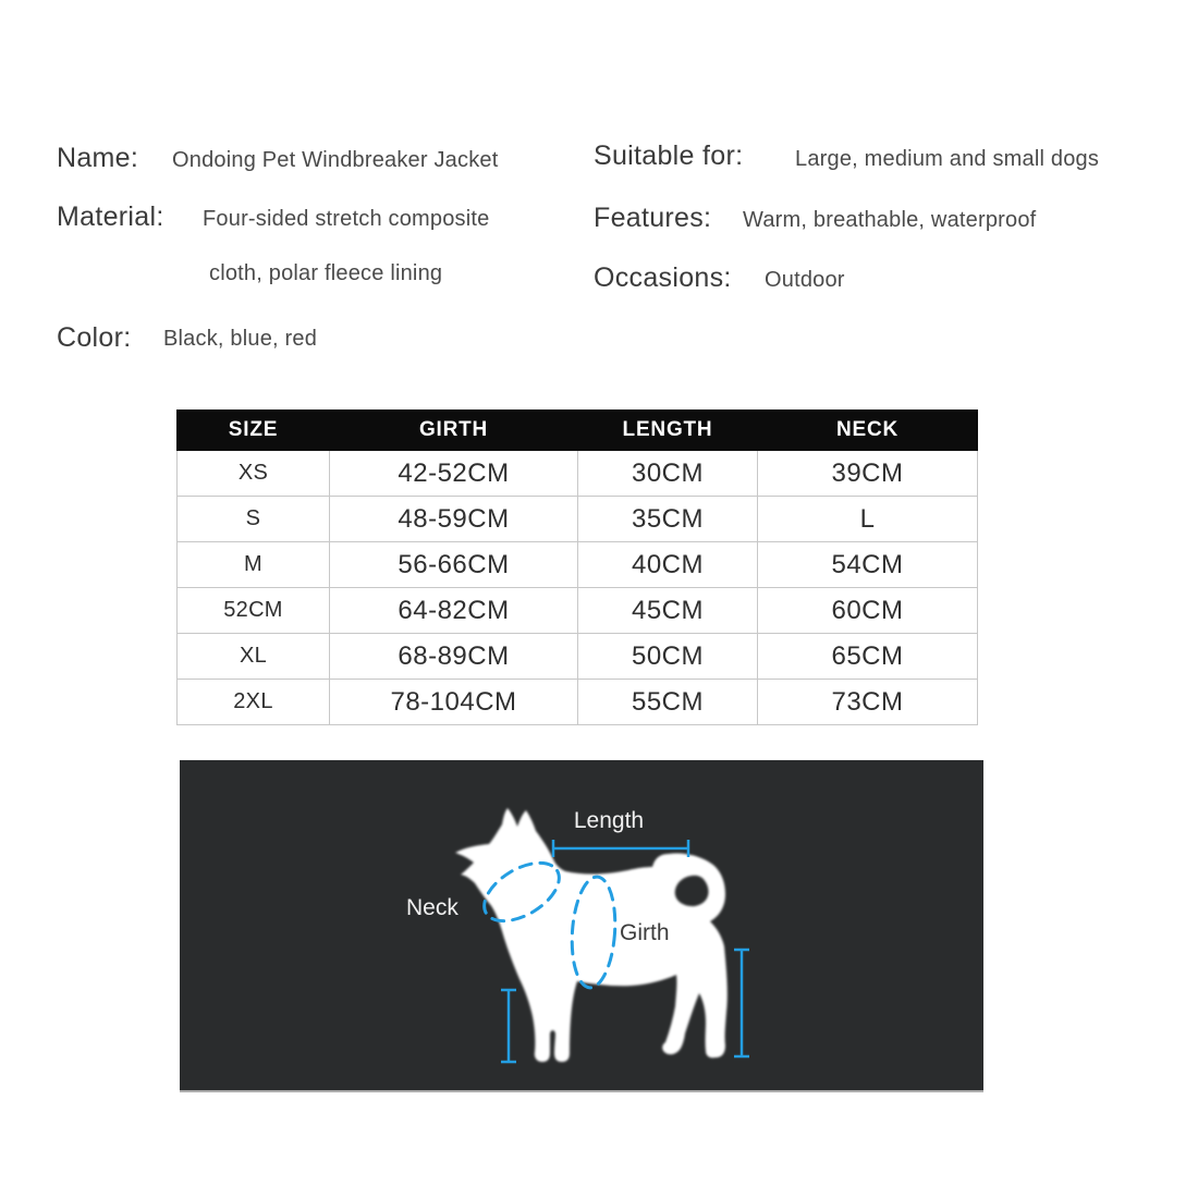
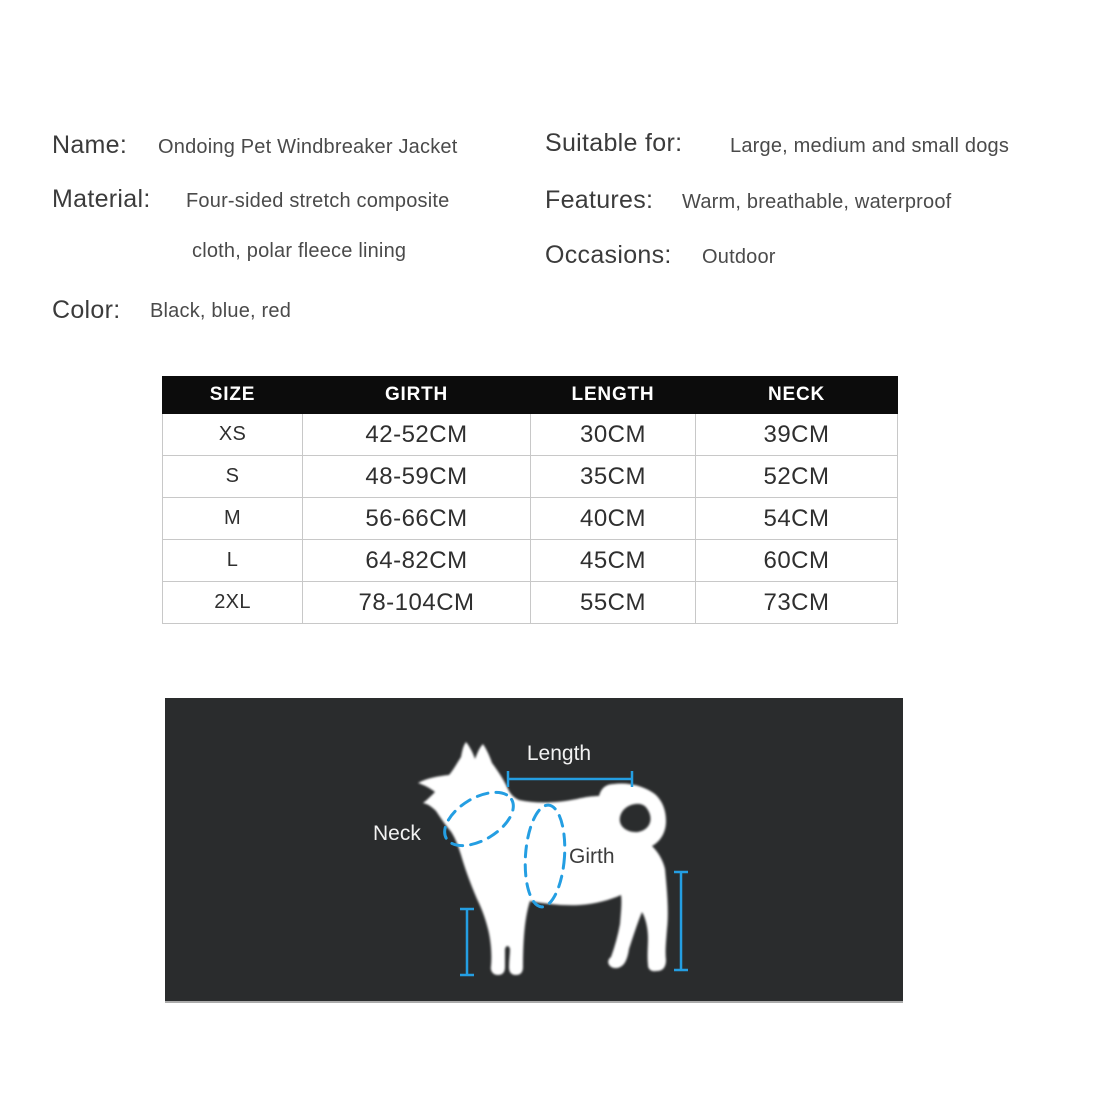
  Name:
  Ondoing Pet Windbreaker Jacket
  Suitable for:
  Large, medium and small dogs
  Material:
  Four-sided stretch composite
  cloth, polar fleece lining
  Features:
  Warm, breathable, waterproof
  Occasions:
  Outdoor
  Color:
  Black, blue, red
  SIZE	GIRTH	LENGTH	NECK
  XS	42-52CM	30CM	39CM
- S	48-59CM	35CM	L
+ S	48-59CM	35CM	52CM
  M	56-66CM	40CM	54CM
- 52CM	64-82CM	45CM	60CM
+ L	64-82CM	45CM	60CM
- XL	68-89CM	50CM	65CM
  2XL	78-104CM	55CM	73CM
  Length
  Neck
  Girth
